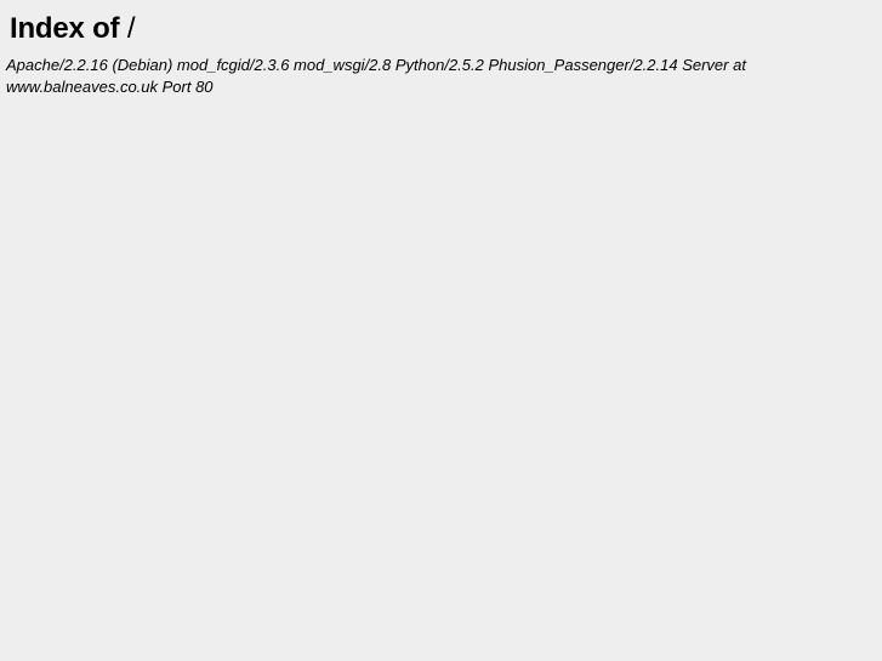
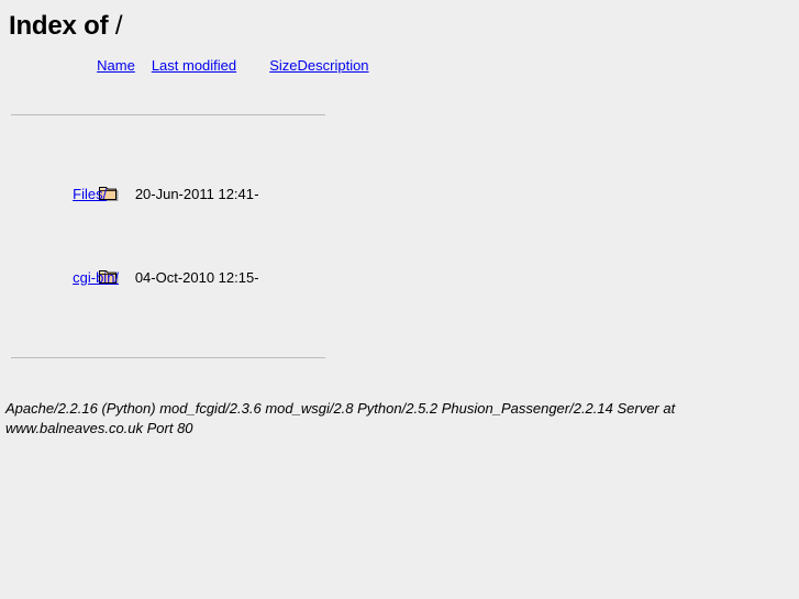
  Index of /
+ 	Name	Last modified	Size	Description
+ 	Files/	20-Jun-2011 12:41	-
+ 	cgi-bin/	04-Oct-2010 12:15	-
- Apache/2.2.16 (Debian) mod_fcgid/2.3.6 mod_wsgi/2.8 Python/2.5.2 Phusion_Passenger/2.2.14 Server at www.balneaves.co.uk Port 80
+ Apache/2.2.16 (Python) mod_fcgid/2.3.6 mod_wsgi/2.8 Python/2.5.2 Phusion_Passenger/2.2.14 Server at www.balneaves.co.uk Port 80
